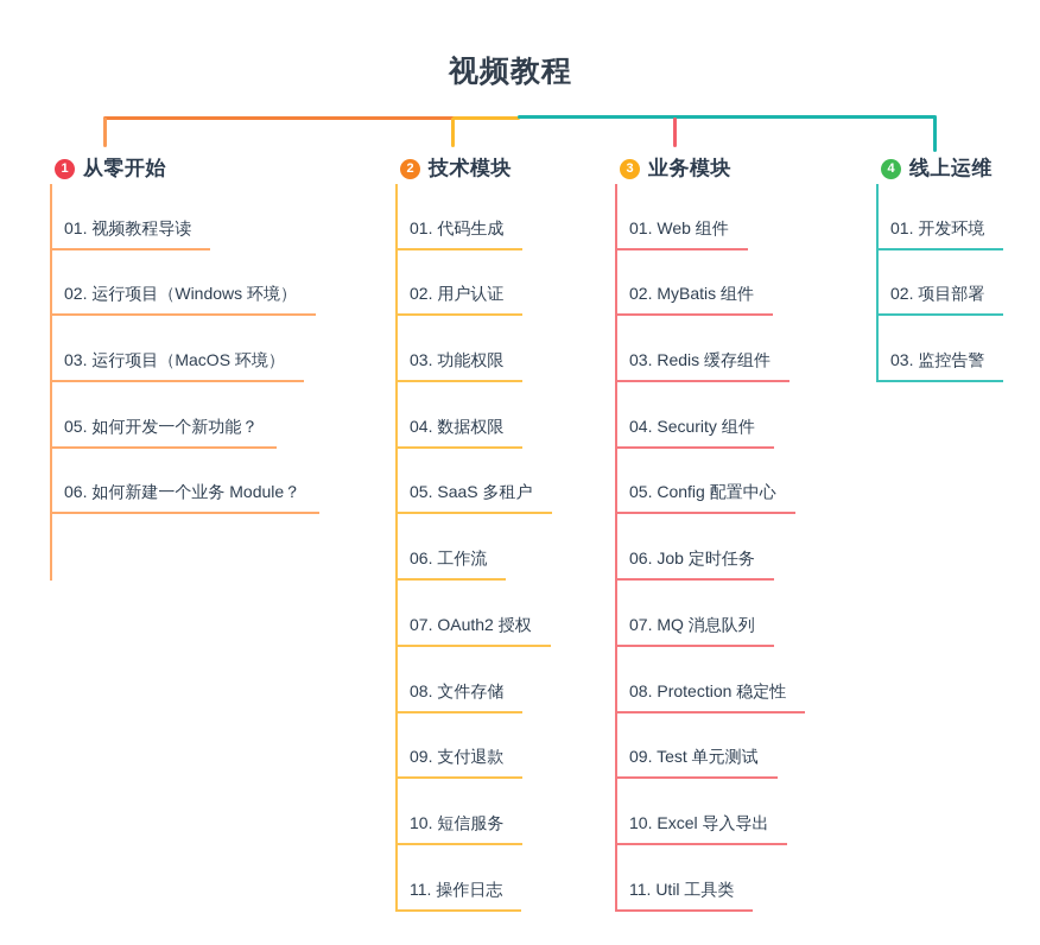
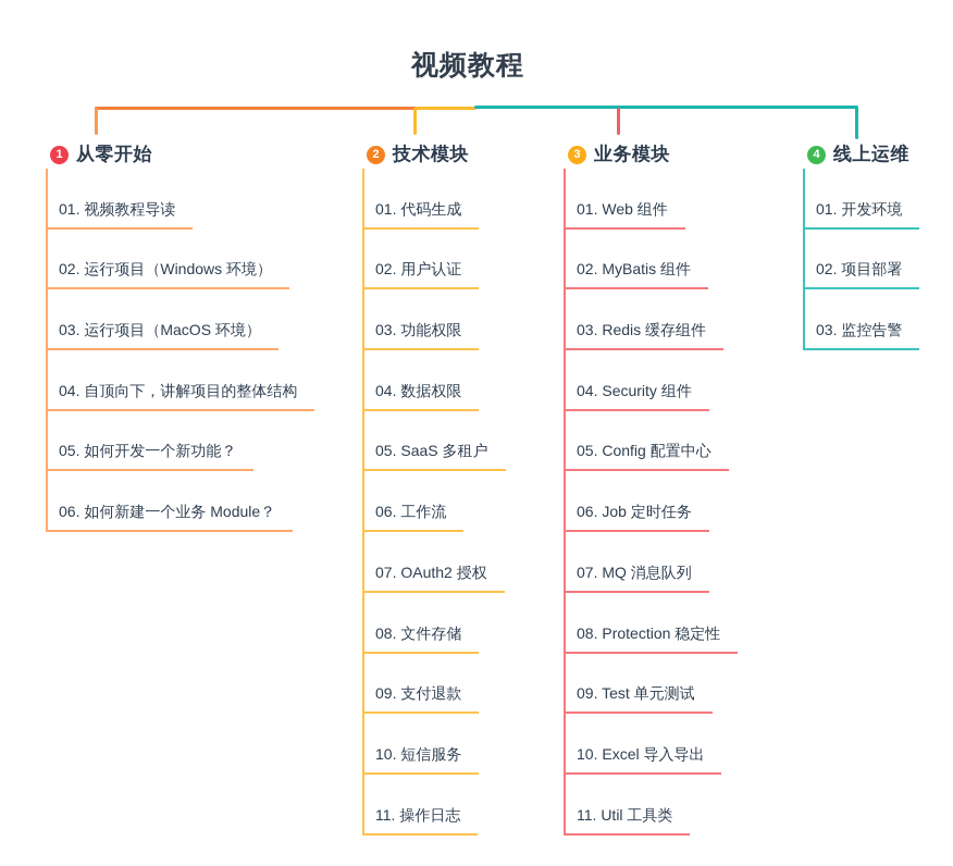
  视频教程
  1
  从零开始
  2
  技术模块
  3
  业务模块
  4
  线上运维
  01. 视频教程导读
  02. 运行项目（Windows 环境）
  03. 运行项目（MacOS 环境）
+ 04. 自顶向下，讲解项目的整体结构
  05. 如何开发一个新功能？
  06. 如何新建一个业务 Module？
  01. 代码生成
  02. 用户认证
  03. 功能权限
  04. 数据权限
  05. SaaS 多租户
  06. 工作流
  07. OAuth2 授权
  08. 文件存储
  09. 支付退款
  10. 短信服务
  11. 操作日志
  01. Web 组件
  02. MyBatis 组件
  03. Redis 缓存组件
  04. Security 组件
  05. Config 配置中心
  06. Job 定时任务
  07. MQ 消息队列
  08. Protection 稳定性
  09. Test 单元测试
  10. Excel 导入导出
  11. Util 工具类
  01. 开发环境
  02. 项目部署
  03. 监控告警
